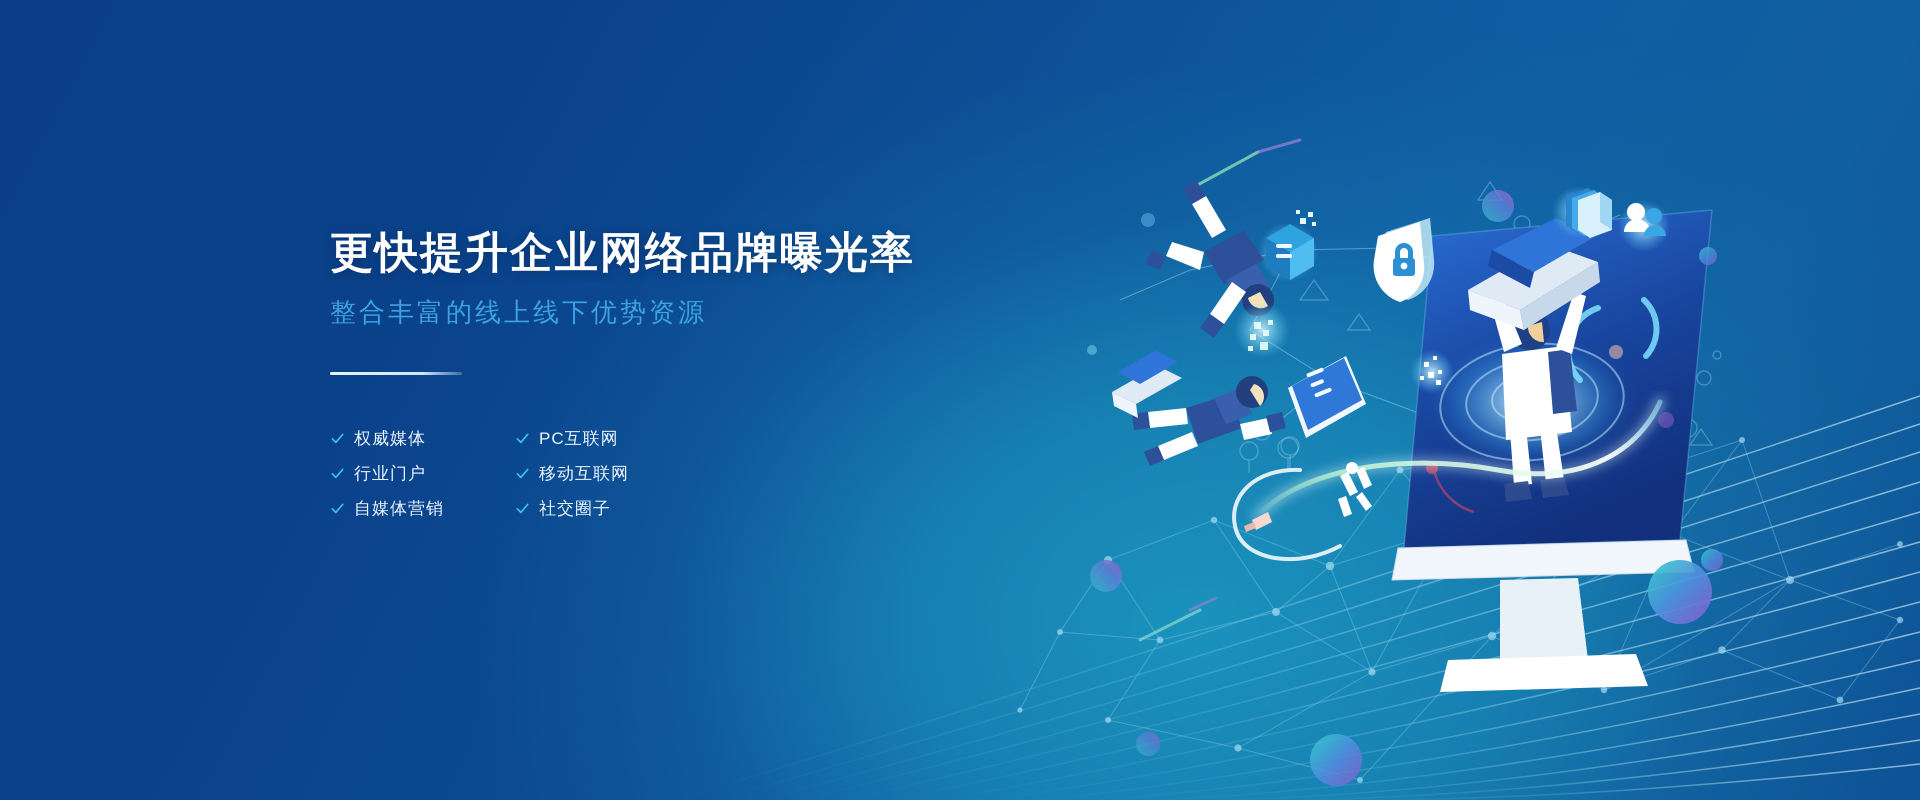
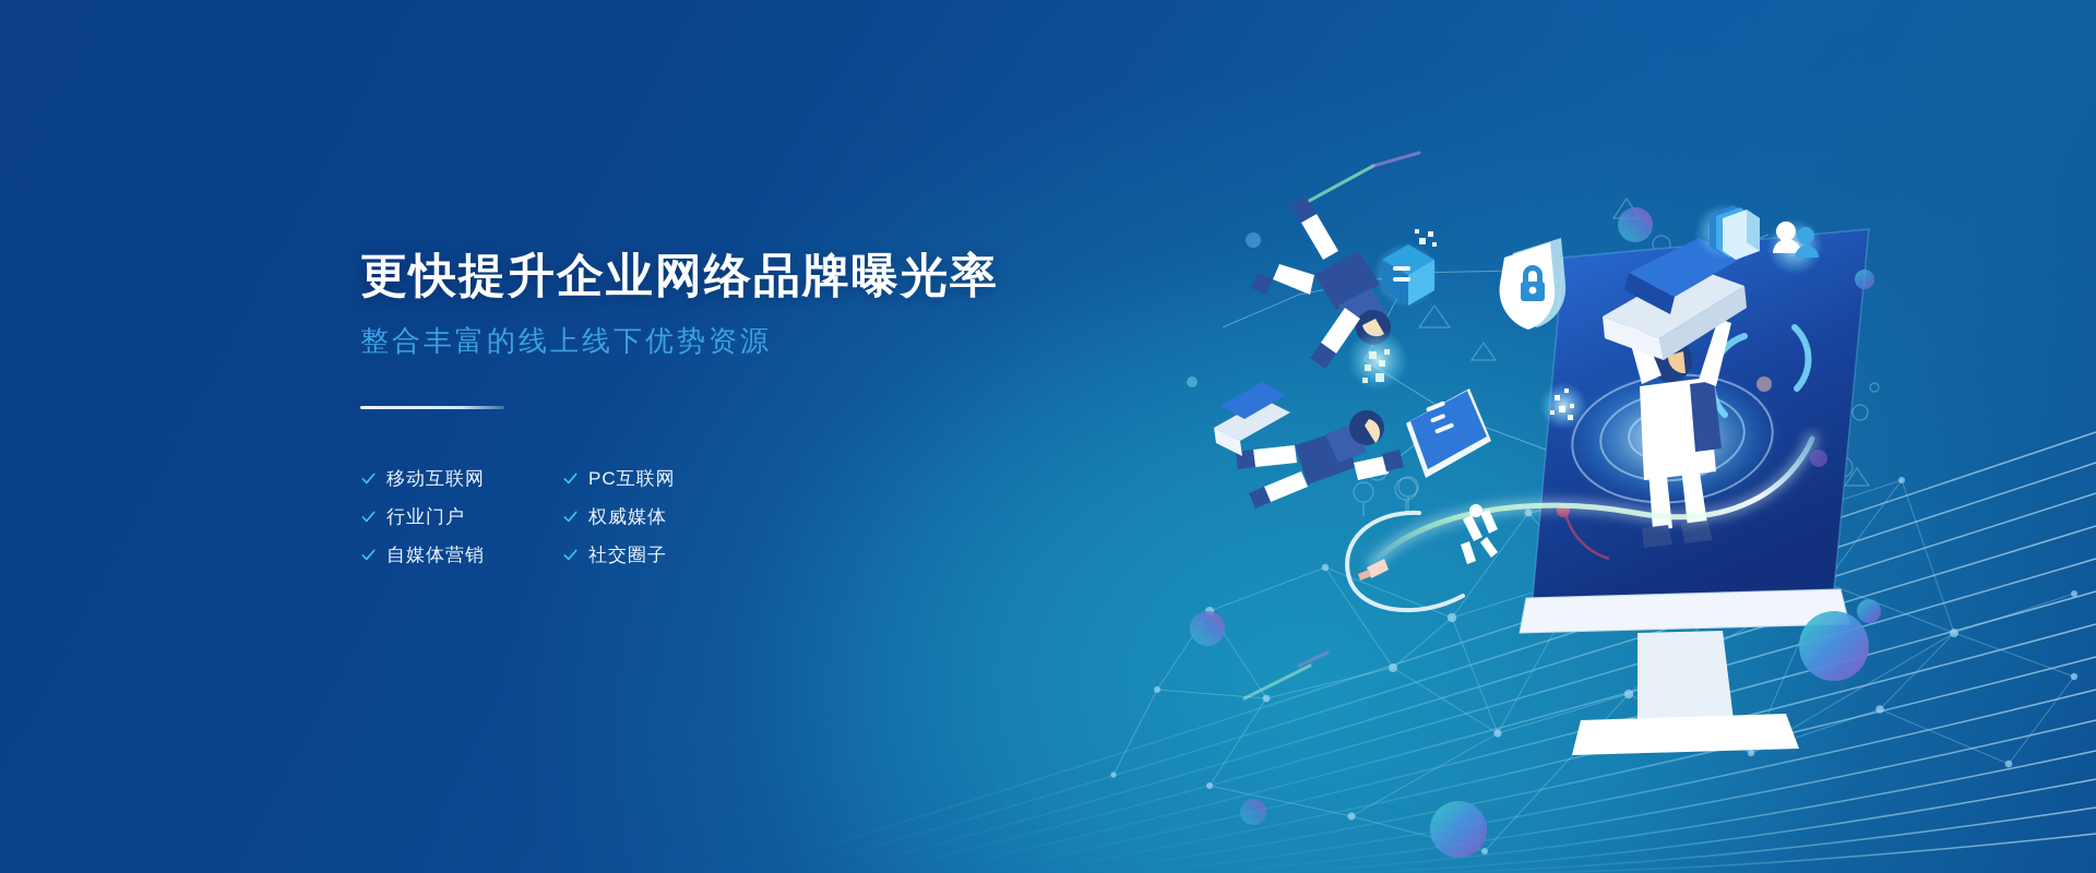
  更快提升企业网络品牌曝光率
  整合丰富的线上线下优势资源
- 权威媒体
+ 移动互联网
  PC互联网
  行业门户
- 移动互联网
+ 权威媒体
  自媒体营销
  社交圈子
